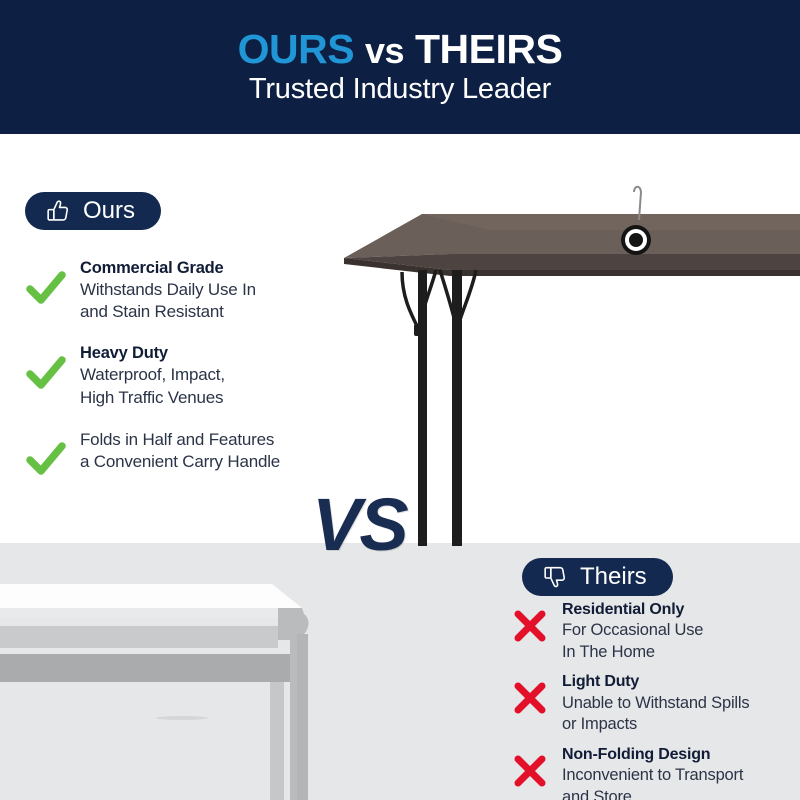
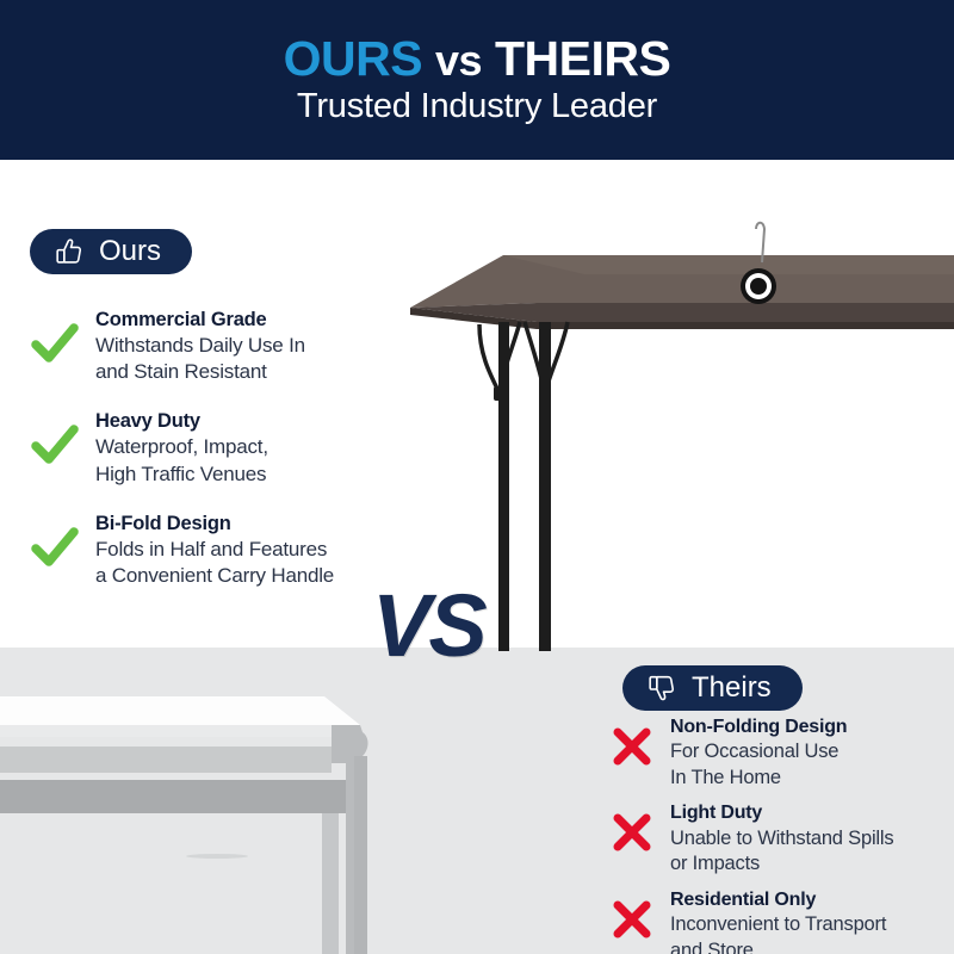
  OURS vs THEIRS
  Trusted Industry Leader
  Ours
  Commercial Grade
  Withstands Daily Use In
  and Stain Resistant
  Heavy Duty
  Waterproof, Impact,
  High Traffic Venues
+ Bi-Fold Design
  Folds in Half and Features
  a Convenient Carry Handle
  VS
  Theirs
- Residential Only
+ Non-Folding Design
  For Occasional Use
  In The Home
  Light Duty
  Unable to Withstand Spills
  or Impacts
- Non-Folding Design
+ Residential Only
  Inconvenient to Transport
  and Store
